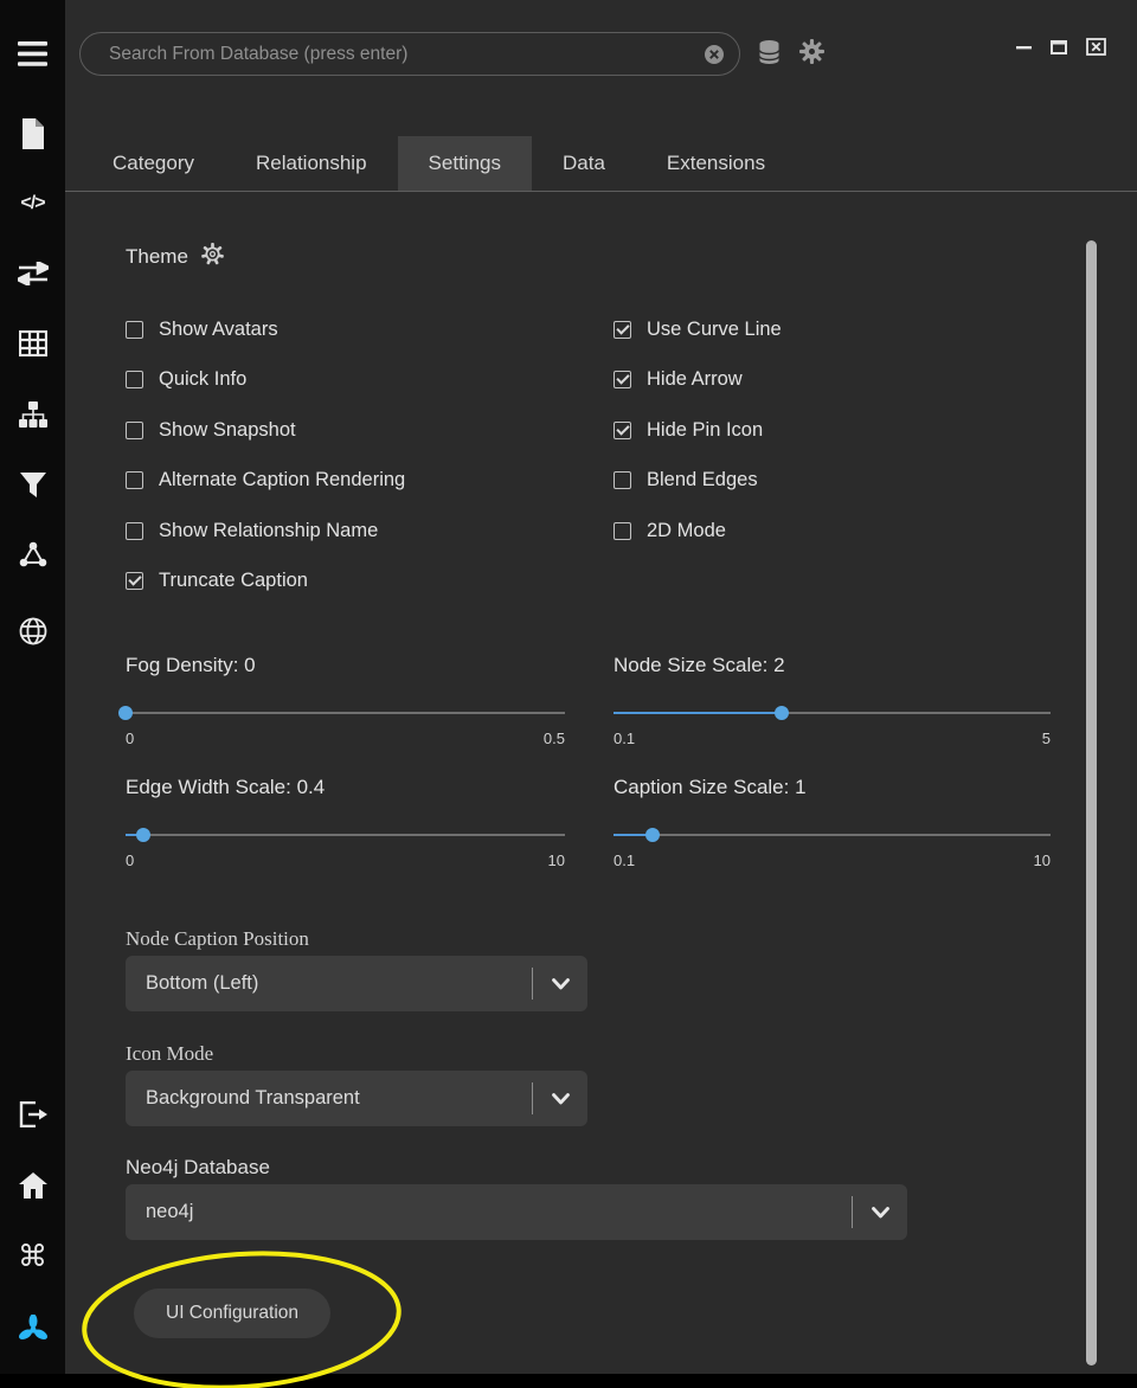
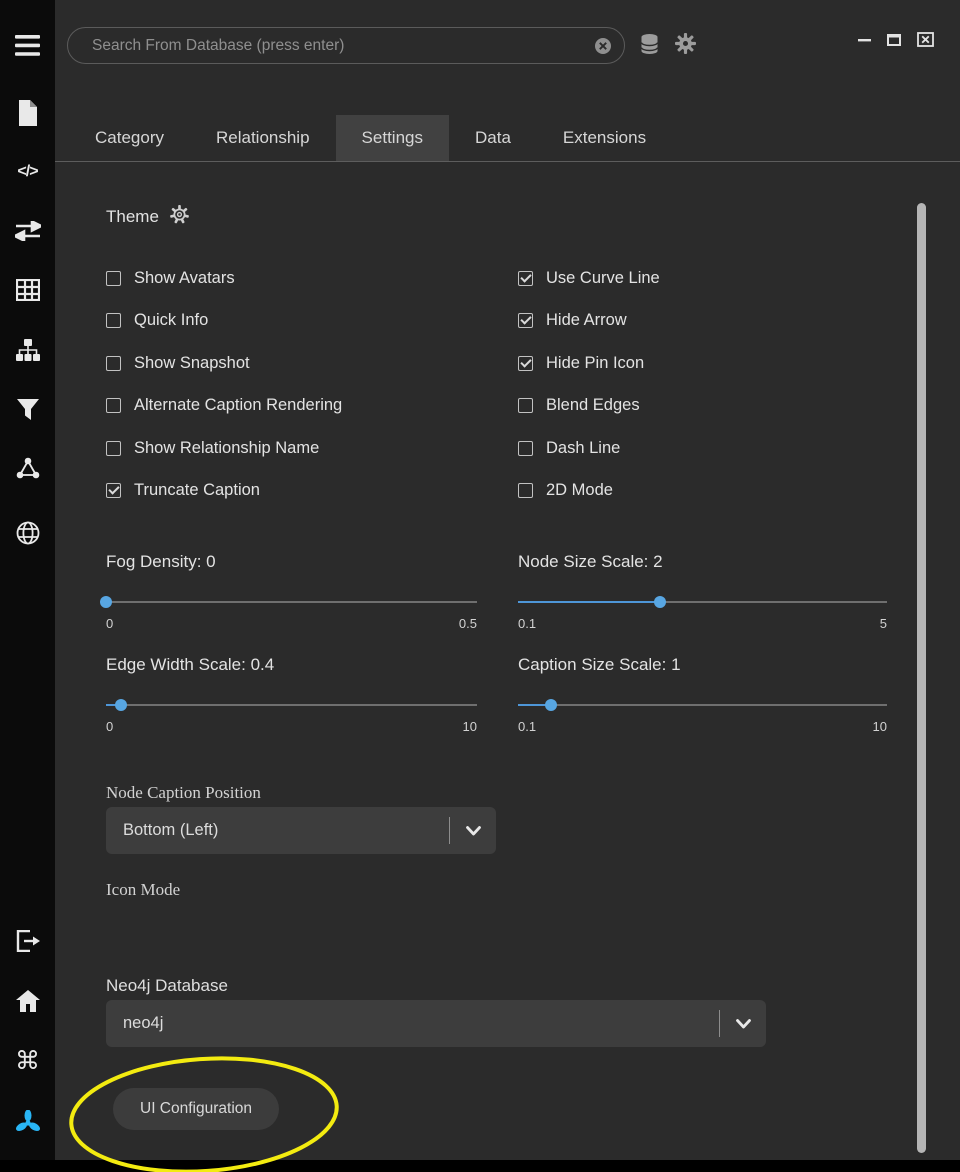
  </>
  ⌘
  Search From Database (press enter)
  Category
  Relationship
  Settings
  Data
  Extensions
  Theme
  Show Avatars
  Quick Info
  Show Snapshot
  Alternate Caption Rendering
  Show Relationship Name
  Truncate Caption
  Use Curve Line
  Hide Arrow
  Hide Pin Icon
  Blend Edges
+ Dash Line
  2D Mode
  Fog Density: 0
  0
  0.5
  Node Size Scale: 2
  0.1
  5
  Edge Width Scale: 0.4
  0
  10
  Caption Size Scale: 1
  0.1
  10
  Node Caption Position
  Bottom (Left)
  Icon Mode
- Background Transparent
  Neo4j Database
  neo4j
  UI Configuration
